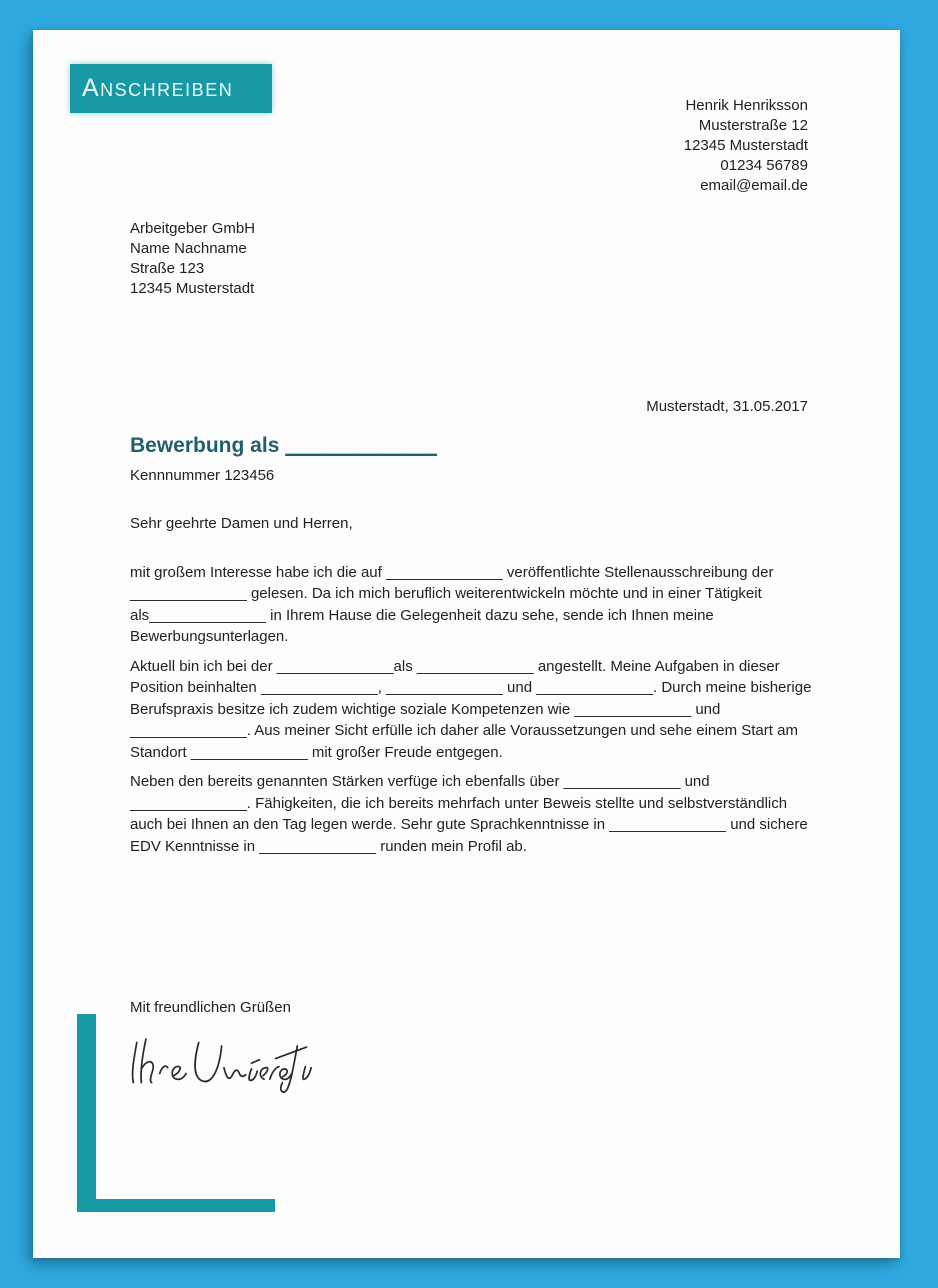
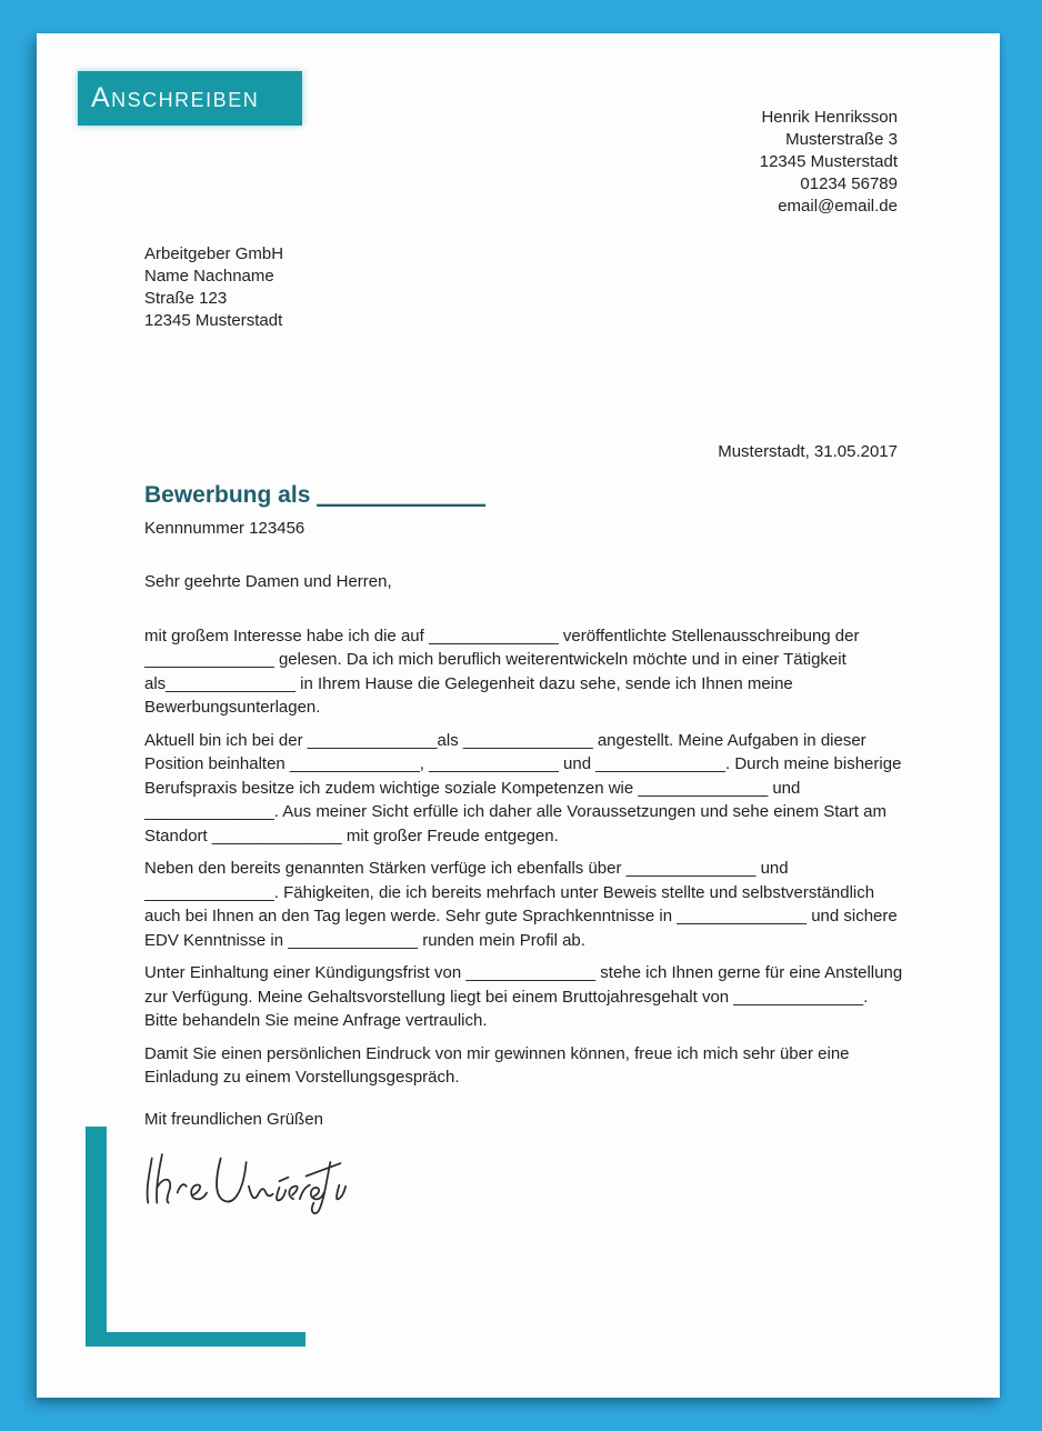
  Anschreiben
  Henrik Henriksson
- Musterstraße 12
+ Musterstraße 3
  12345 Musterstadt
  01234 56789
  email@email.de
  Arbeitgeber GmbH
  Name Nachname
  Straße 123
  12345 Musterstadt
  Musterstadt, 31.05.2017
  Bewerbung als _____________
  Kennnummer 123456
  Sehr geehrte Damen und Herren,
  mit großem Interesse habe ich die auf ______________ veröffentlichte Stellenausschreibung der ______________ gelesen. Da ich mich beruflich weiterentwickeln möchte und in einer Tätigkeit als______________ in Ihrem Hause die Gelegenheit dazu sehe, sende ich Ihnen meine Bewerbungsunterlagen.
  Aktuell bin ich bei der ______________als ______________ angestellt. Meine Aufgaben in dieser Position beinhalten ______________, ______________ und ______________. Durch meine bisherige Berufspraxis besitze ich zudem wichtige soziale Kompetenzen wie ______________ und ______________. Aus meiner Sicht erfülle ich daher alle Voraussetzungen und sehe einem Start am Standort ______________ mit großer Freude entgegen.
  Neben den bereits genannten Stärken verfüge ich ebenfalls über ______________ und ______________. Fähigkeiten, die ich bereits mehrfach unter Beweis stellte und selbstverständlich auch bei Ihnen an den Tag legen werde. Sehr gute Sprachkenntnisse in ______________ und sichere EDV Kenntnisse in ______________ runden mein Profil ab.
+ Unter Einhaltung einer Kündigungsfrist von ______________ stehe ich Ihnen gerne für eine Anstellung zur Verfügung. Meine Gehaltsvorstellung liegt bei einem Bruttojahresgehalt von ______________. Bitte behandeln Sie meine Anfrage vertraulich.
+ Damit Sie einen persönlichen Eindruck von mir gewinnen können, freue ich mich sehr über eine Einladung zu einem Vorstellungsgespräch.
  Mit freundlichen Grüßen
